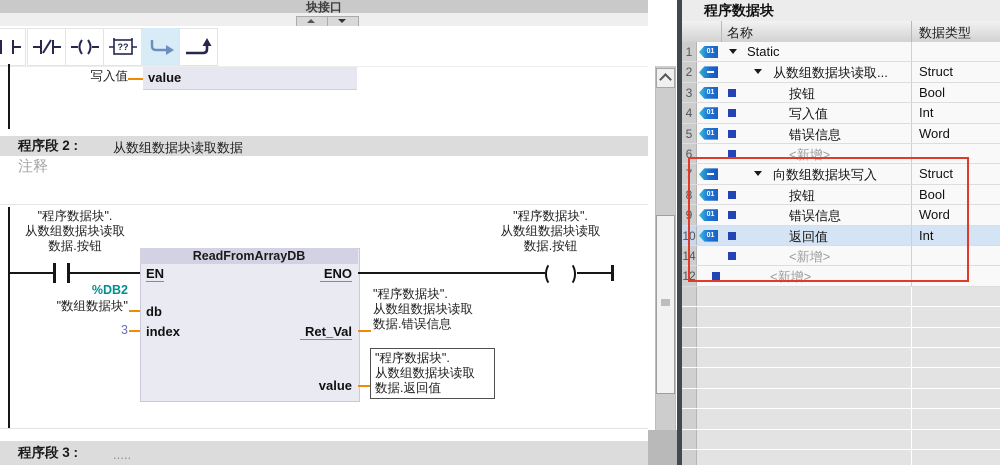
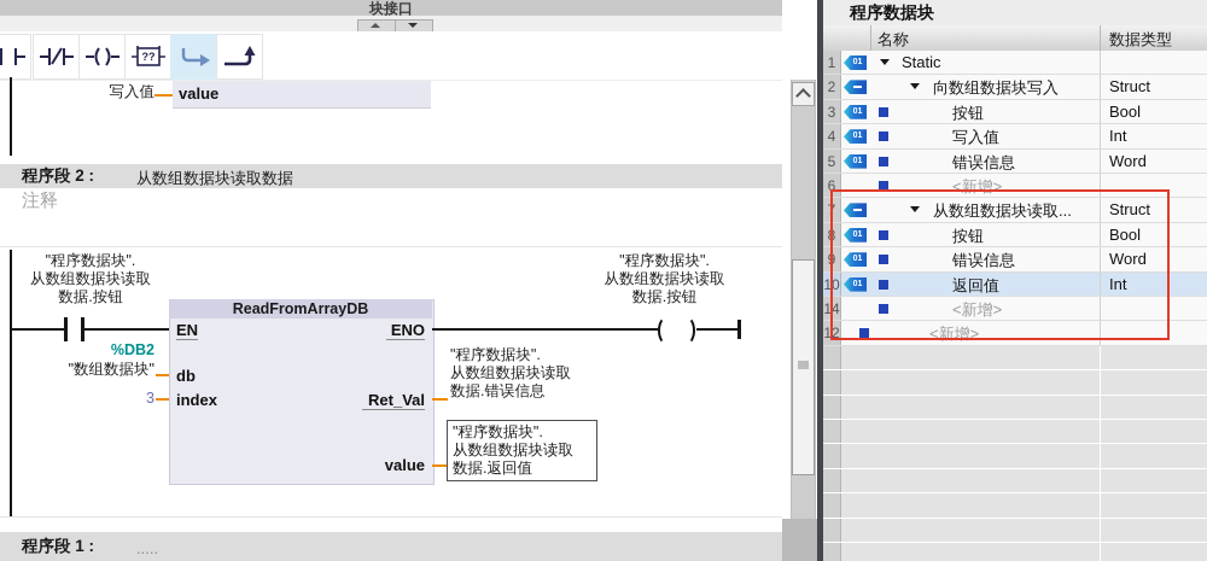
  块接口
  ??
  写入值
  value
  程序段 2 :
  从数组数据块读取数据
  注释
  "程序数据块".
  从数组数据块读取
  数据.按钮
  ReadFromArrayDB
  EN
  ENO
  db
  index
  Ret_Val
  value
  %DB2
  "数组数据块"
  3
  "程序数据块".
  从数组数据块读取
  数据.错误信息
  "程序数据块".
  从数组数据块读取
  数据.返回值
  "程序数据块".
  从数组数据块读取
  数据.按钮
- 程序段 3 :
+ 程序段 1 :
  .....
  程序数据块
  名称
  数据类型
  1
  Static
  2
- 从数组数据块读取...
+ 向数组数据块写入
  Struct
  3
  按钮
  Bool
  4
  写入值
  Int
  5
  错误信息
  Word
  6
  <新增>
  7
- 向数组数据块写入
+ 从数组数据块读取...
  Struct
  8
  按钮
  Bool
  9
  错误信息
  Word
  10
  返回值
  Int
  14
  <新增>
  12
  <新增>
